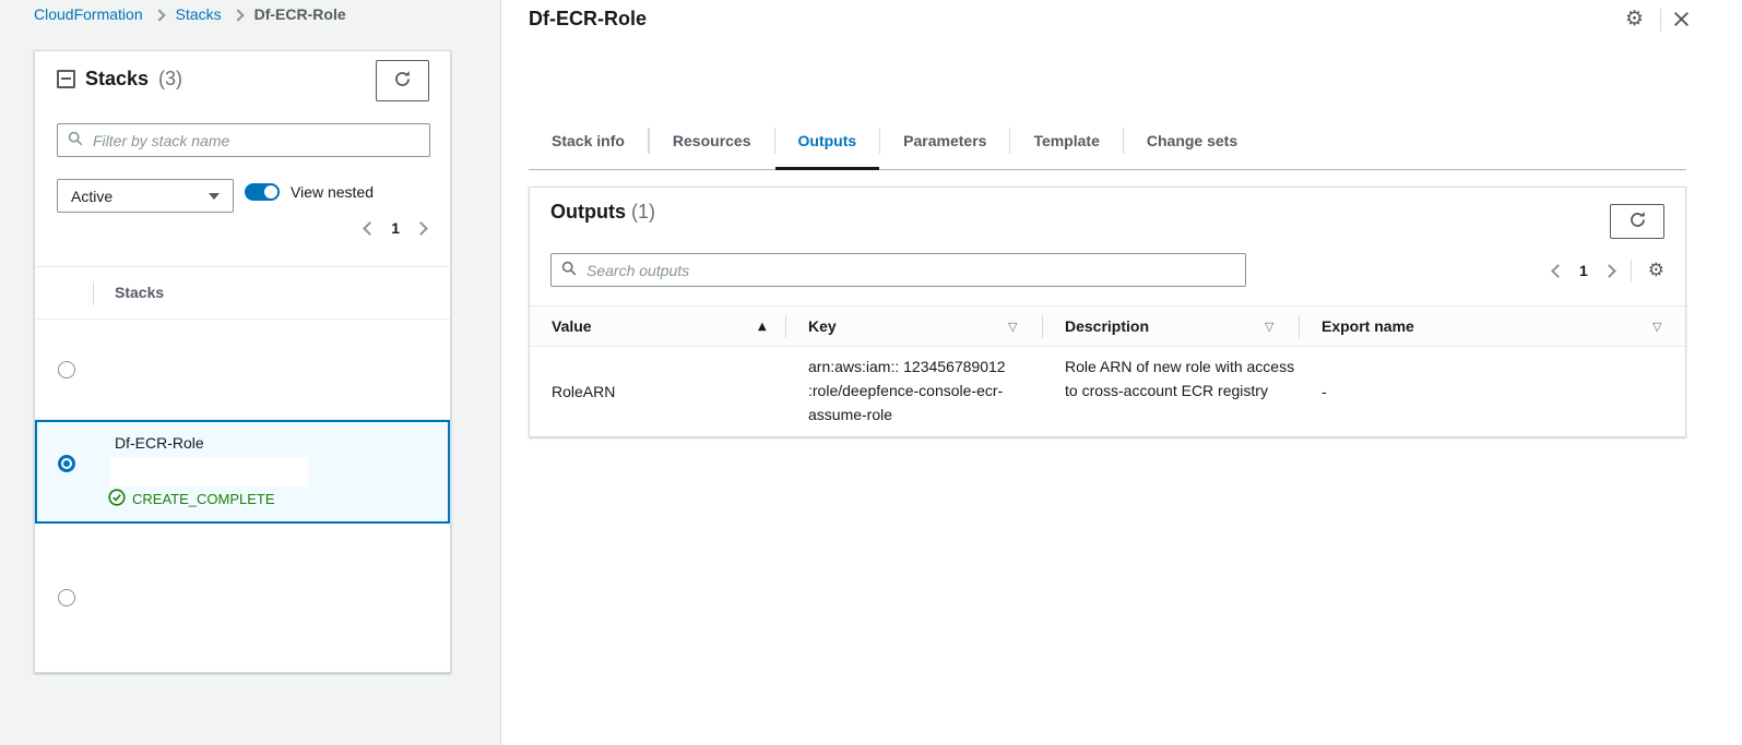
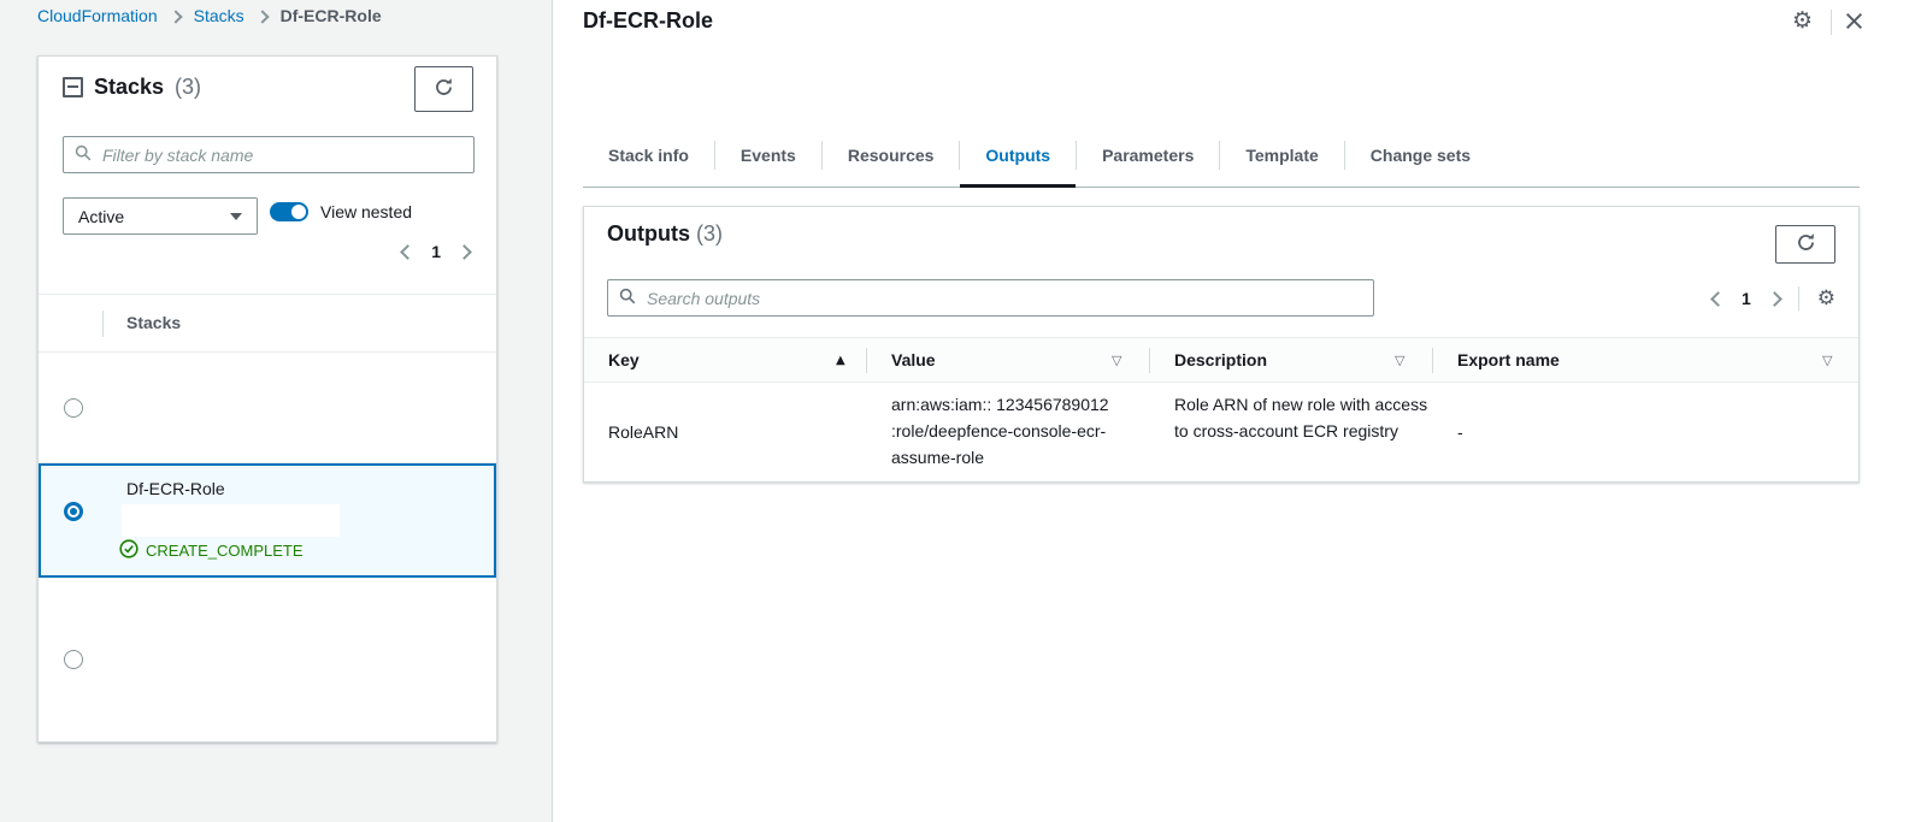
  CloudFormation
  Stacks
  Df-ECR-Role
  Stacks
  (3)
  Filter by stack name
  Active
  View nested
  1
  Stacks
  Df-ECR-Role
  CREATE_COMPLETE
  Df-ECR-Role
  ⚙
  Stack info
+ Events
  Resources
  Outputs
  Parameters
  Template
  Change sets
- Outputs (1)
+ Outputs (3)
  Search outputs
  1
  ⚙
- Value
+ Key
  ▲
- Key
+ Value
  ▽
  Description
  ▽
  Export name
  ▽
  RoleARN
  arn:aws:iam:: 123456789012 :role/deepfence-console-ecr-assume-role
  Role ARN of new role with access to cross-account ECR registry
  -
